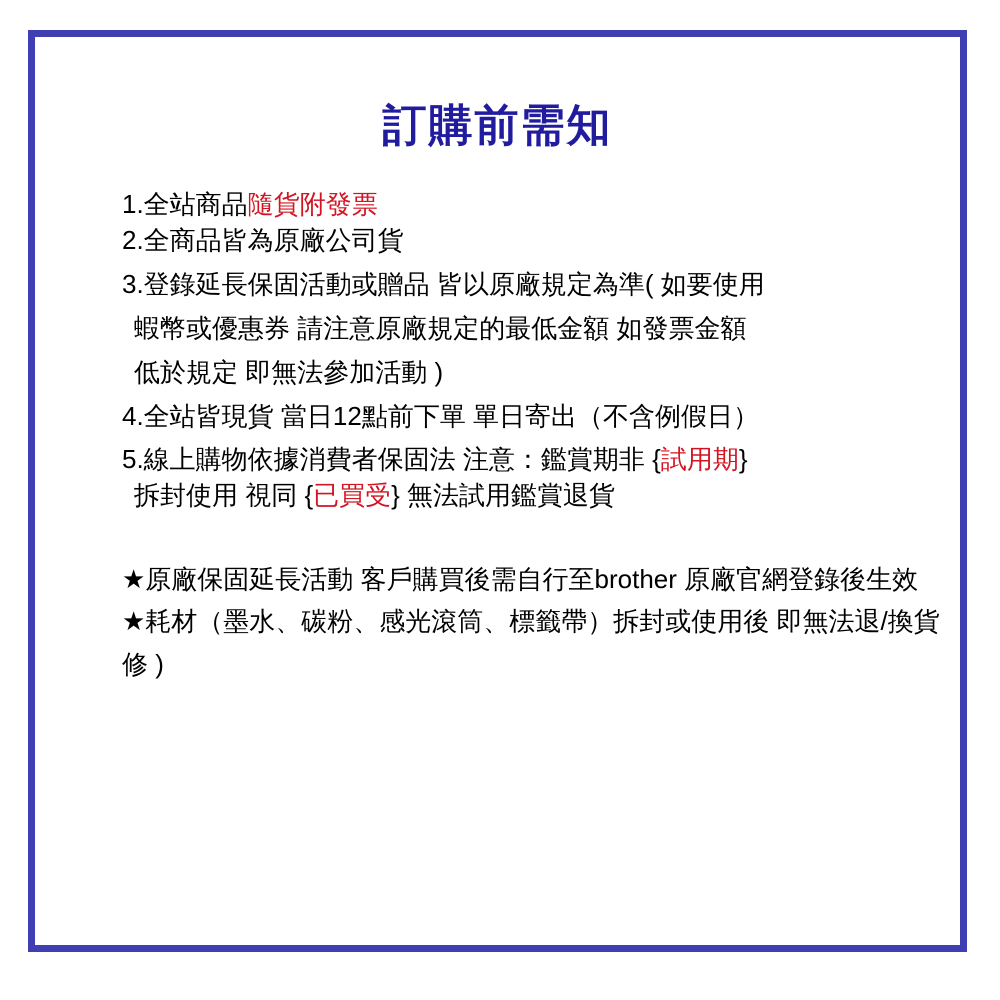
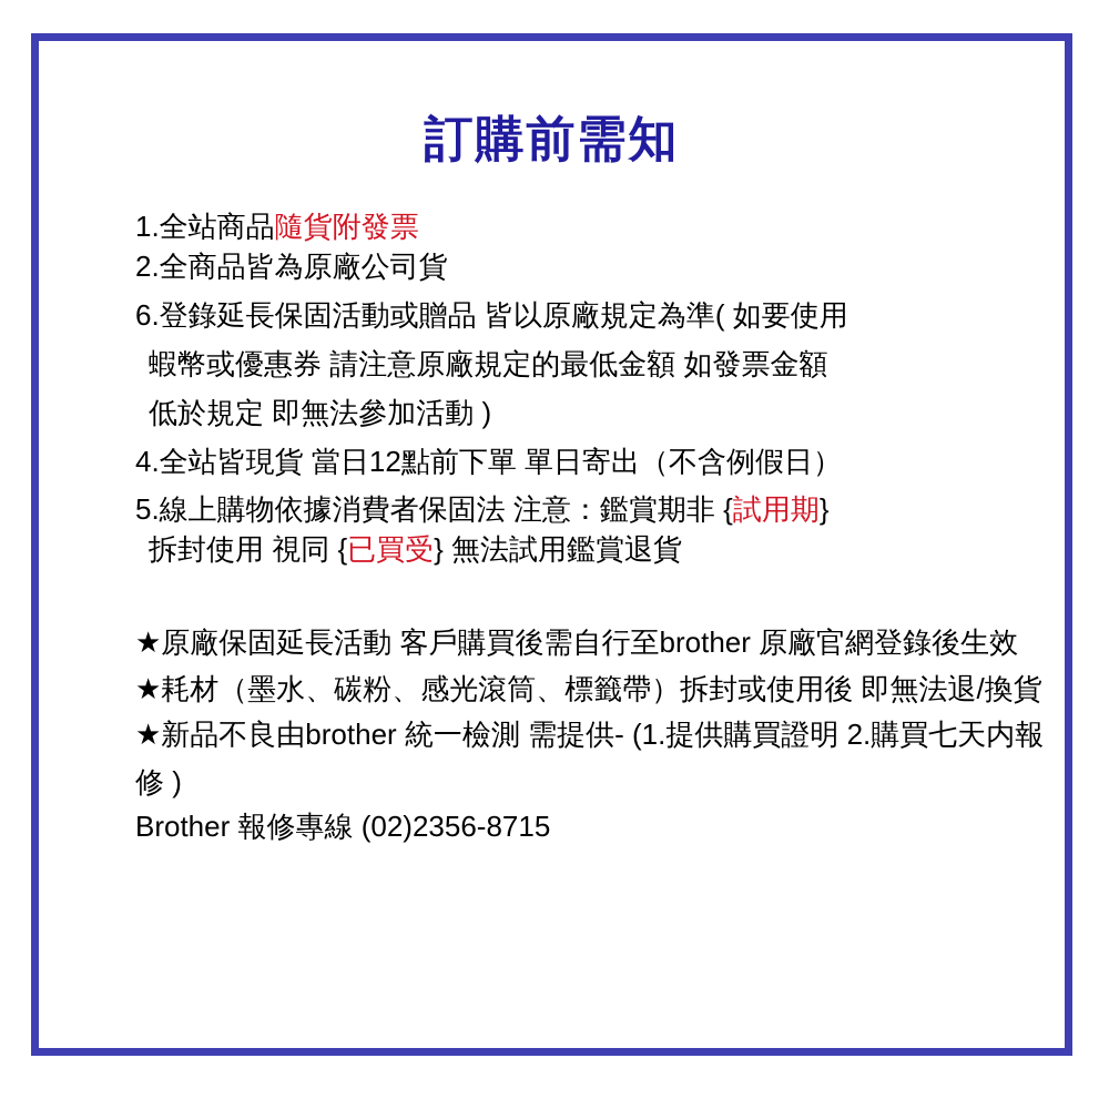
  訂購前需知
  1.全站商品隨貨附發票
  2.全商品皆為原廠公司貨
- 3.登錄延長保固活動或贈品 皆以原廠規定為準( 如要使用
+ 6.登錄延長保固活動或贈品 皆以原廠規定為準( 如要使用
  蝦幣或優惠券 請注意原廠規定的最低金額 如發票金額
  低於規定 即無法參加活動 )
  4.全站皆現貨 當日12點前下單 單日寄出（不含例假日）
  5.線上購物依據消費者保固法 注意：鑑賞期非 {試用期}
  拆封使用 視同 {已買受} 無法試用鑑賞退貨
  ★原廠保固延長活動 客戶購買後需自行至brother 原廠官網登錄後生效
  ★耗材（墨水、碳粉、感光滾筒、標籤帶）拆封或使用後 即無法退/換貨
+ ★新品不良由brother 統一檢測 需提供- (1.提供購買證明 2.購買七天内報
  修 )
+ Brother 報修專線 (02)2356-8715
